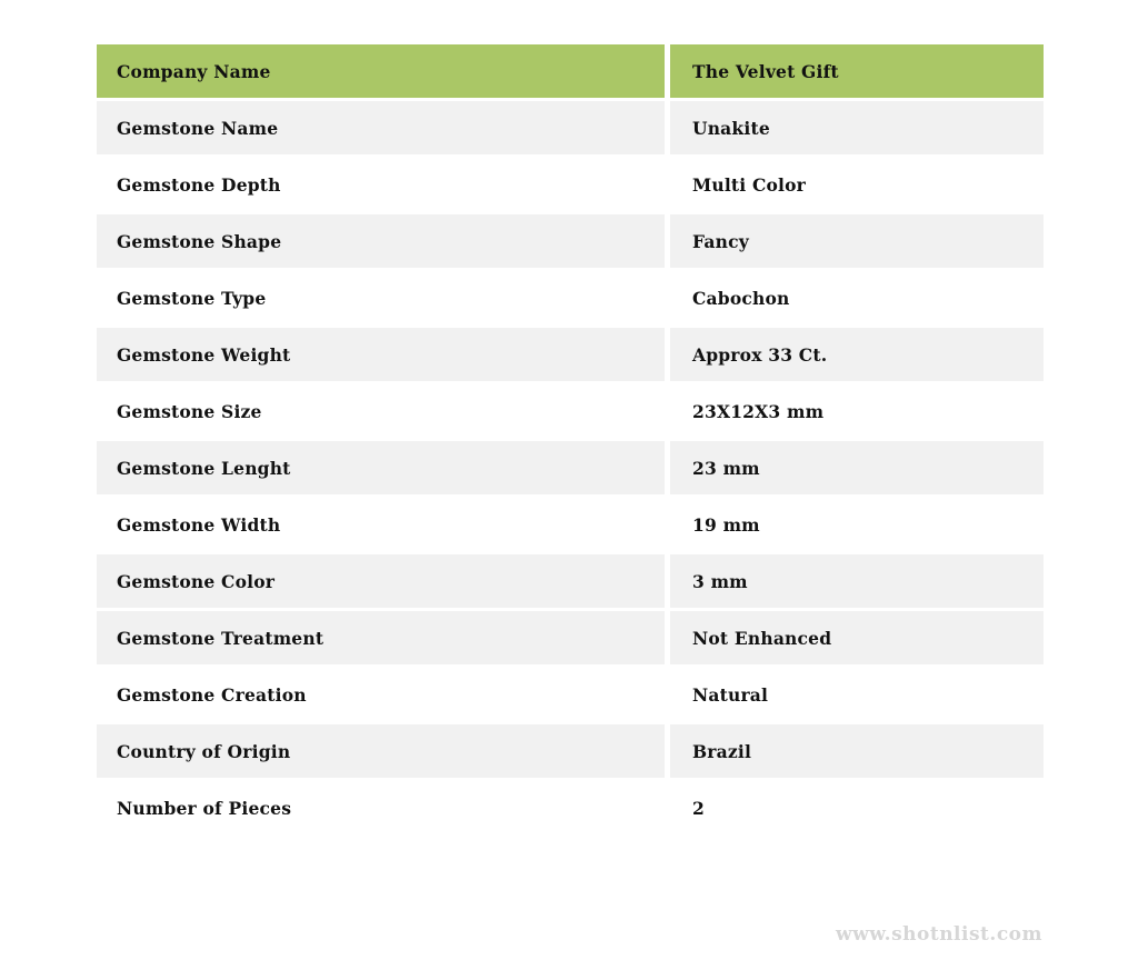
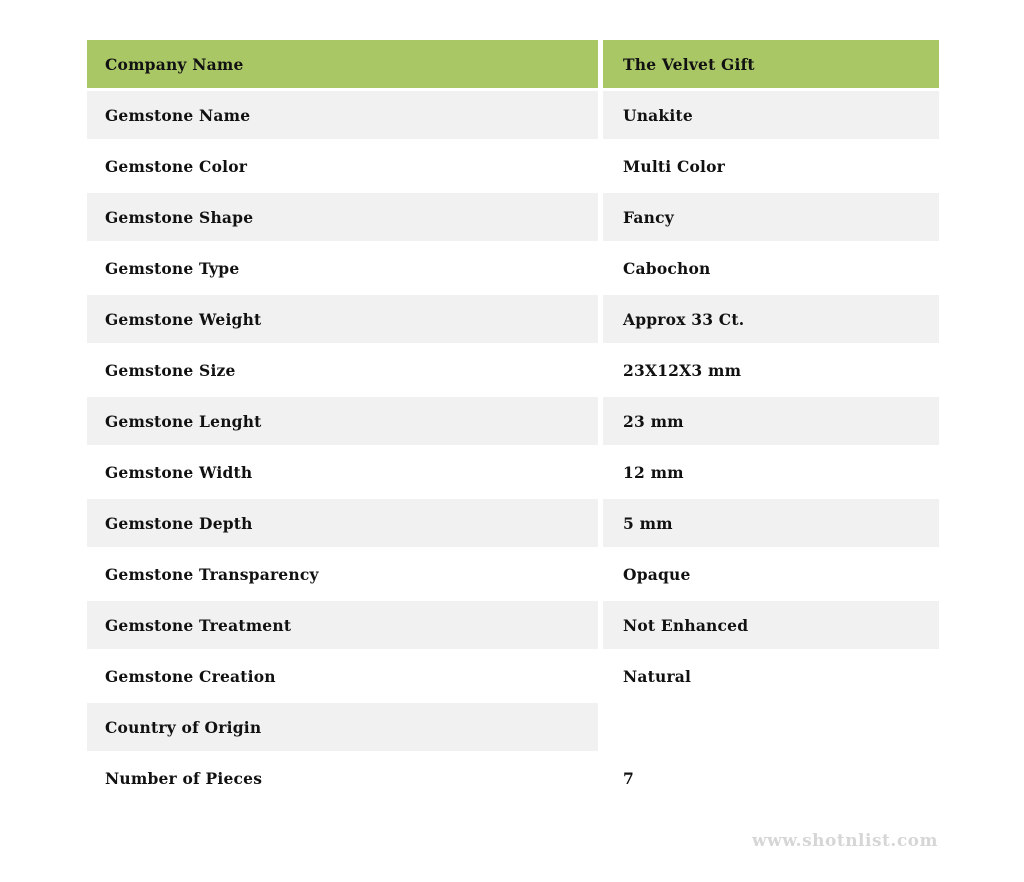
  Company Name
  The Velvet Gift
  Gemstone Name
  Unakite
- Gemstone Depth
+ Gemstone Color
  Multi Color
  Gemstone Shape
  Fancy
  Gemstone Type
  Cabochon
  Gemstone Weight
  Approx 33 Ct.
  Gemstone Size
  23X12X3 mm
  Gemstone Lenght
  23 mm
  Gemstone Width
- 19 mm
+ 12 mm
- Gemstone Color
+ Gemstone Depth
- 3 mm
+ 5 mm
+ Gemstone Transparency
+ Opaque
  Gemstone Treatment
  Not Enhanced
  Gemstone Creation
  Natural
  Country of Origin
- Brazil
  Number of Pieces
- 2
+ 7
  www.shotnlist.com
